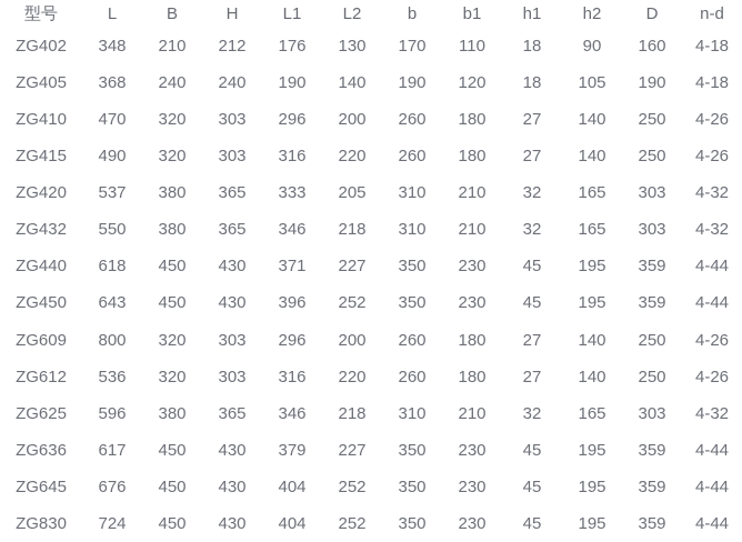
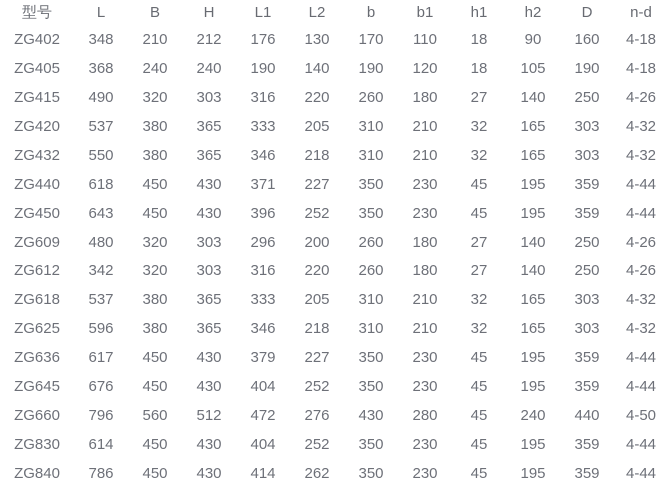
  型号	L	B	H	L1	L2	b	b1	h1	h2	D	n-d
  ZG402	348	210	212	176	130	170	110	18	90	160	4-18
  ZG405	368	240	240	190	140	190	120	18	105	190	4-18
- ZG410	470	320	303	296	200	260	180	27	140	250	4-26
  ZG415	490	320	303	316	220	260	180	27	140	250	4-26
  ZG420	537	380	365	333	205	310	210	32	165	303	4-32
  ZG432	550	380	365	346	218	310	210	32	165	303	4-32
  ZG440	618	450	430	371	227	350	230	45	195	359	4-44
  ZG450	643	450	430	396	252	350	230	45	195	359	4-44
- ZG609	800	320	303	296	200	260	180	27	140	250	4-26
+ ZG609	480	320	303	296	200	260	180	27	140	250	4-26
- ZG612	536	320	303	316	220	260	180	27	140	250	4-26
+ ZG612	342	320	303	316	220	260	180	27	140	250	4-26
+ ZG618	537	380	365	333	205	310	210	32	165	303	4-32
  ZG625	596	380	365	346	218	310	210	32	165	303	4-32
  ZG636	617	450	430	379	227	350	230	45	195	359	4-44
  ZG645	676	450	430	404	252	350	230	45	195	359	4-44
+ ZG660	796	560	512	472	276	430	280	45	240	440	4-50
- ZG830	724	450	430	404	252	350	230	45	195	359	4-44
+ ZG830	614	450	430	404	252	350	230	45	195	359	4-44
+ ZG840	786	450	430	414	262	350	230	45	195	359	4-44
